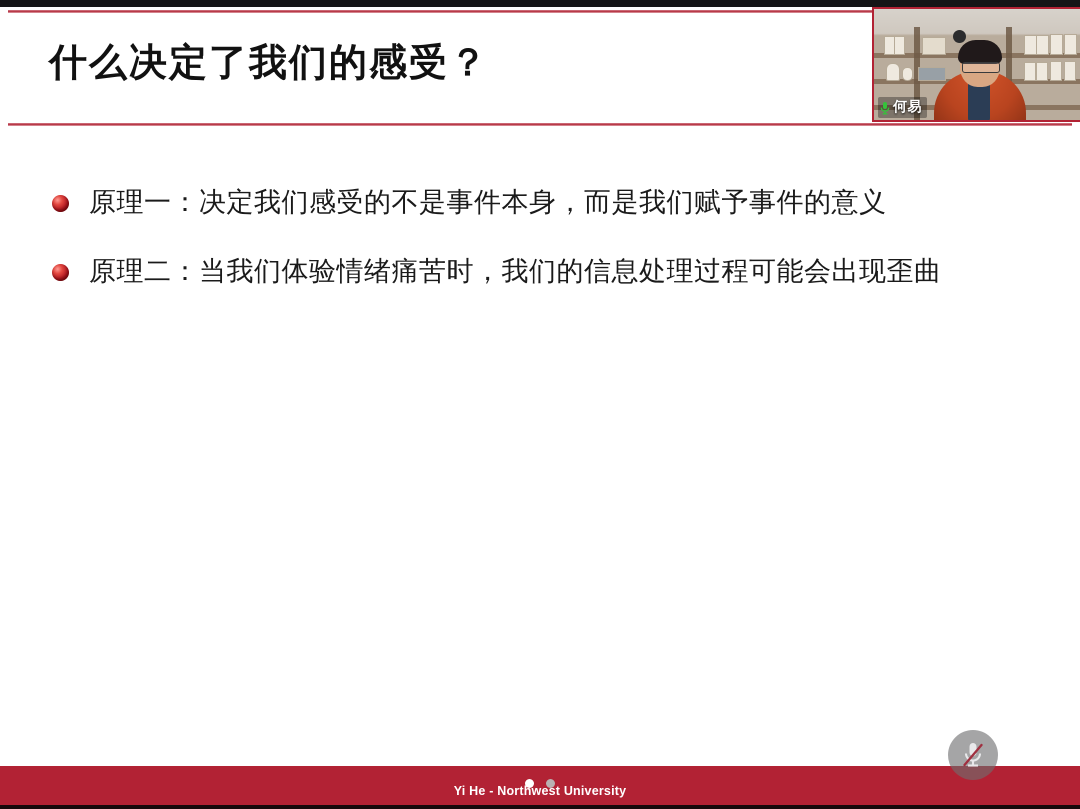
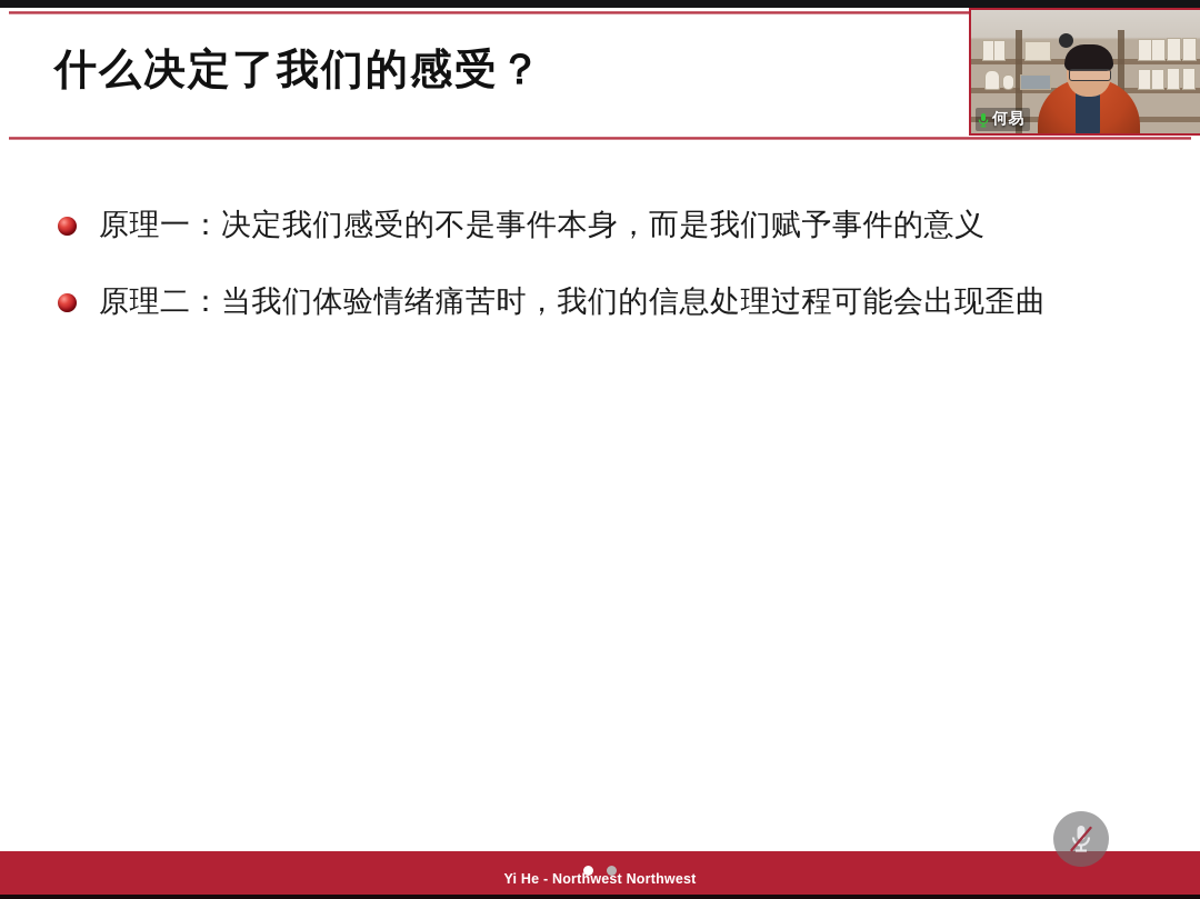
  什么决定了我们的感受？
  原理一：决定我们感受的不是事件本身，而是我们赋予事件的意义
  原理二：当我们体验情绪痛苦时，我们的信息处理过程可能会出现歪曲
- Yi He - Northwest University
+ Yi He - Northwest Northwest
  何易
